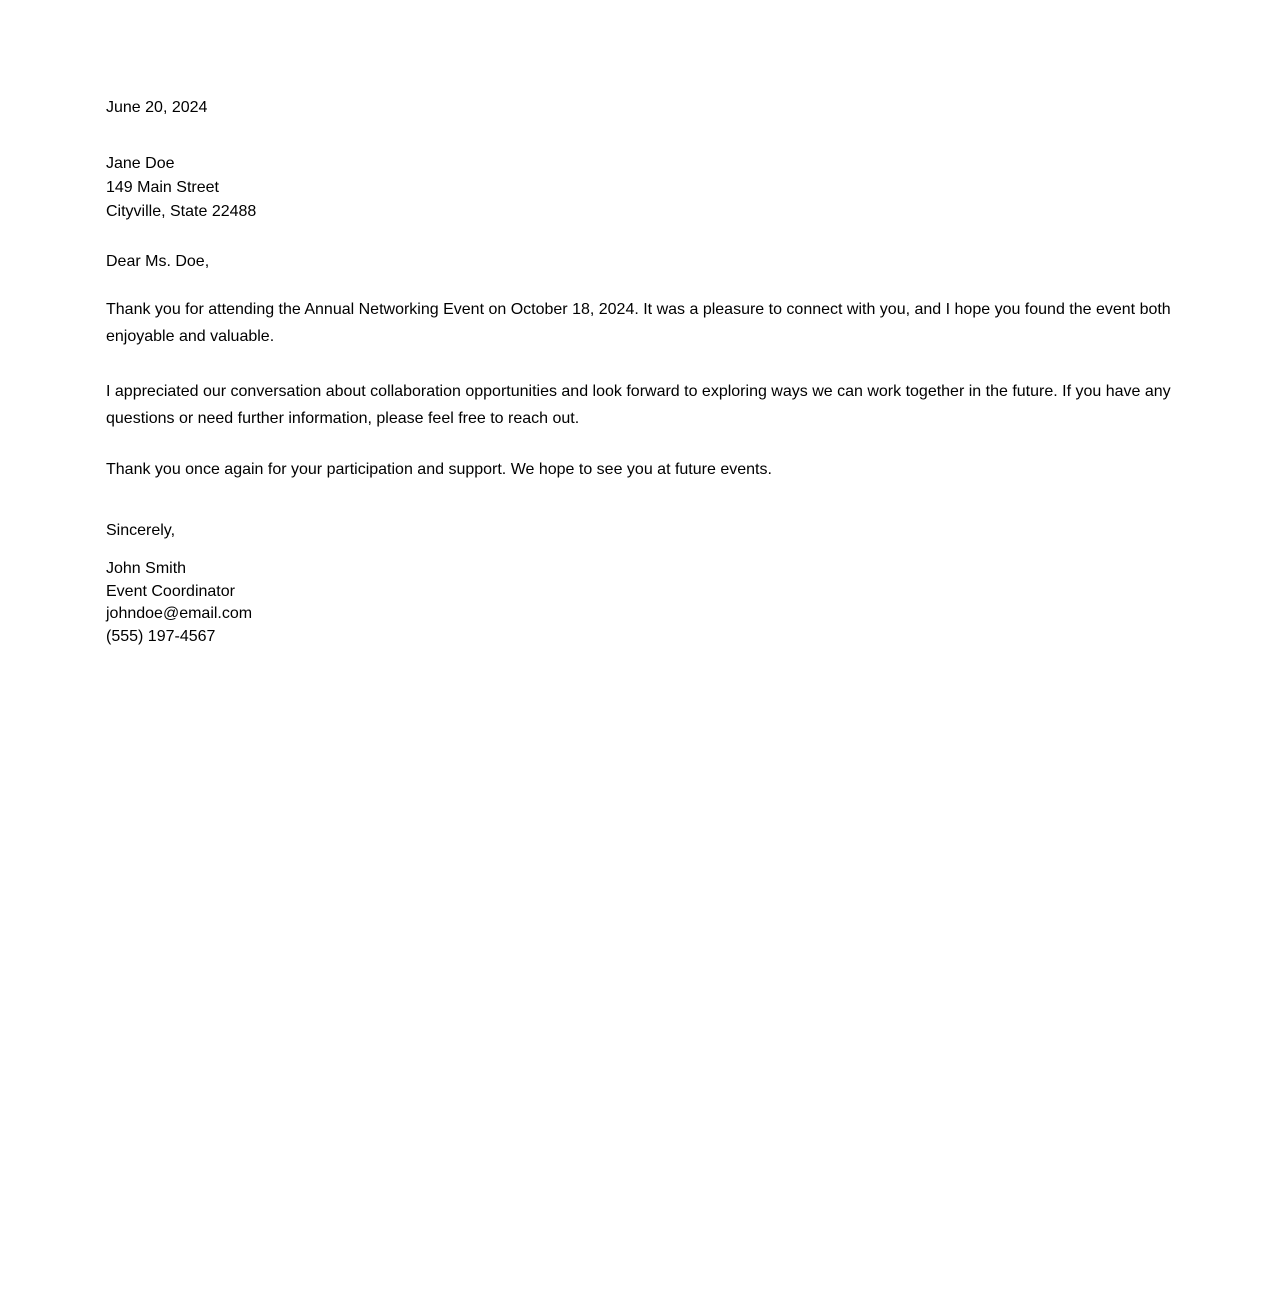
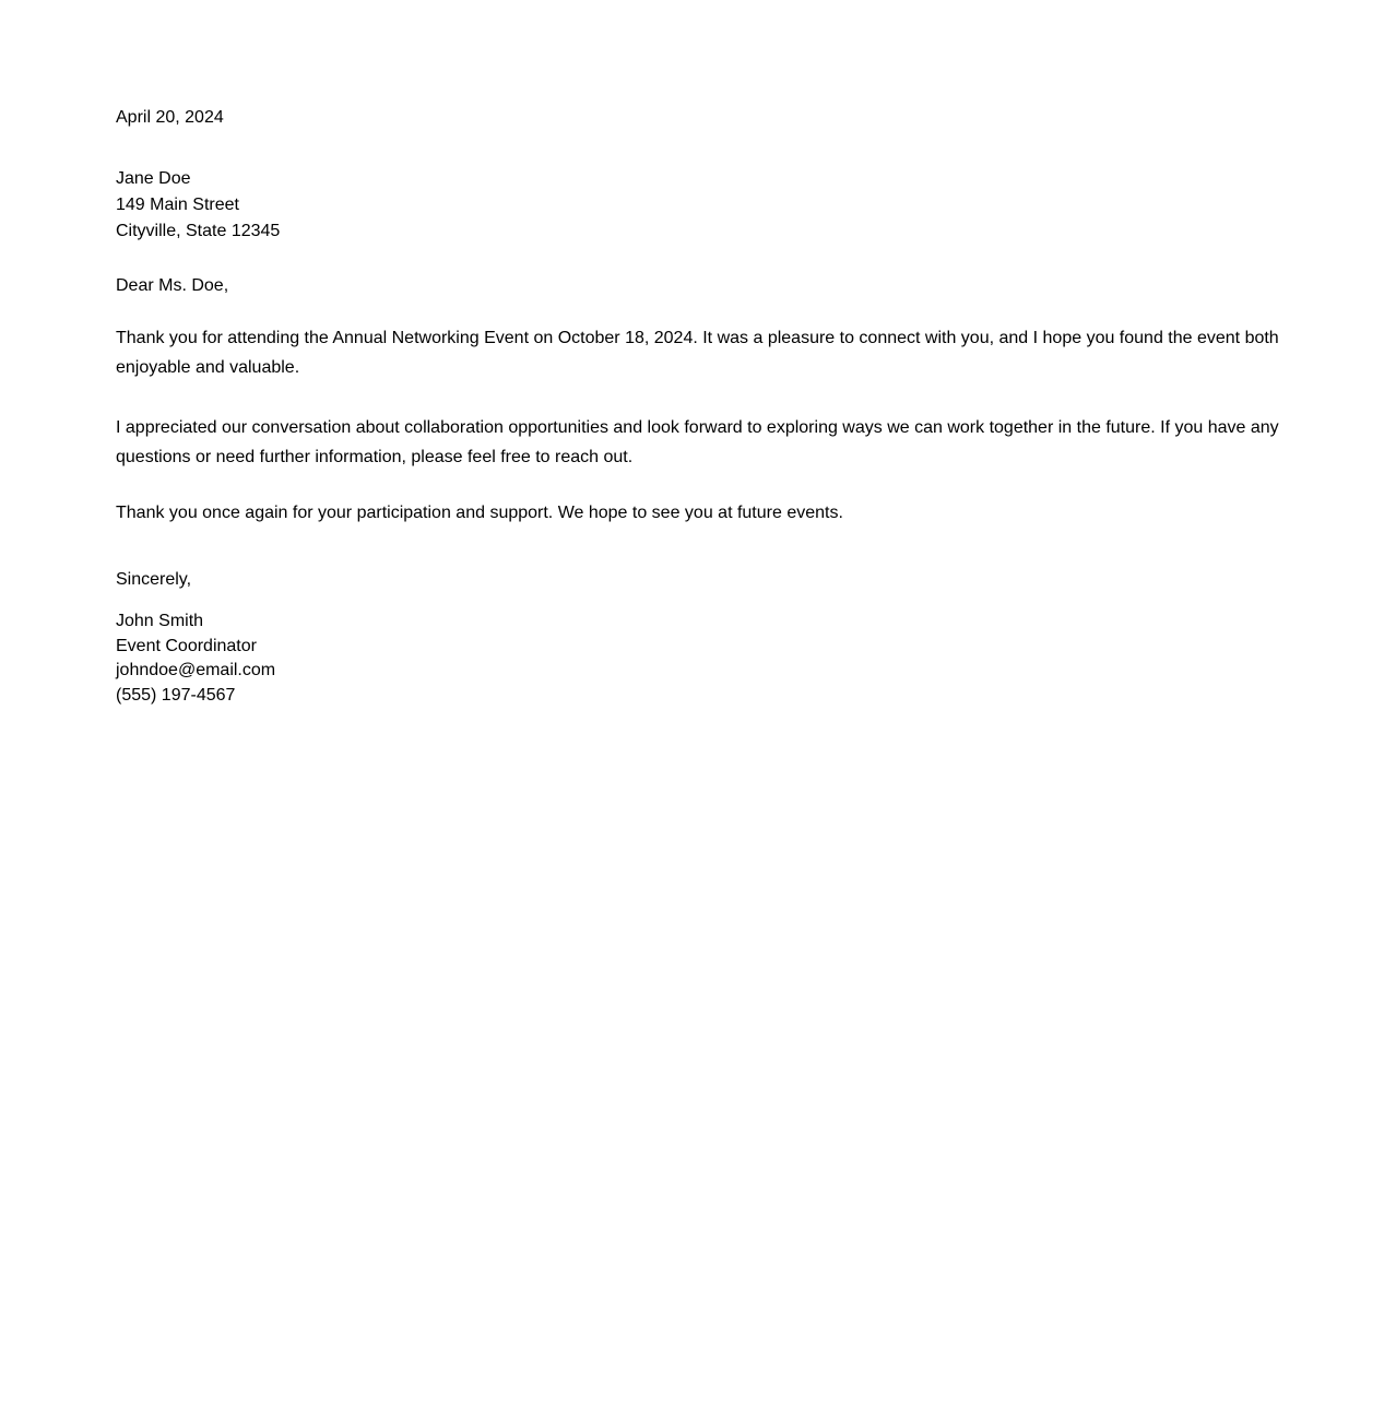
- June 20, 2024
+ April 20, 2024
  Jane Doe
  149 Main Street
- Cityville, State 22488
+ Cityville, State 12345
  Dear Ms. Doe,
  Thank you for attending the Annual Networking Event on October 18, 2024. It was a pleasure to connect with you, and I hope you found the event both enjoyable and valuable.
  I appreciated our conversation about collaboration opportunities and look forward to exploring ways we can work together in the future. If you have any questions or need further information, please feel free to reach out.
  Thank you once again for your participation and support. We hope to see you at future events.
  Sincerely,
  John Smith
  Event Coordinator
  johndoe@email.com
  (555) 197-4567
